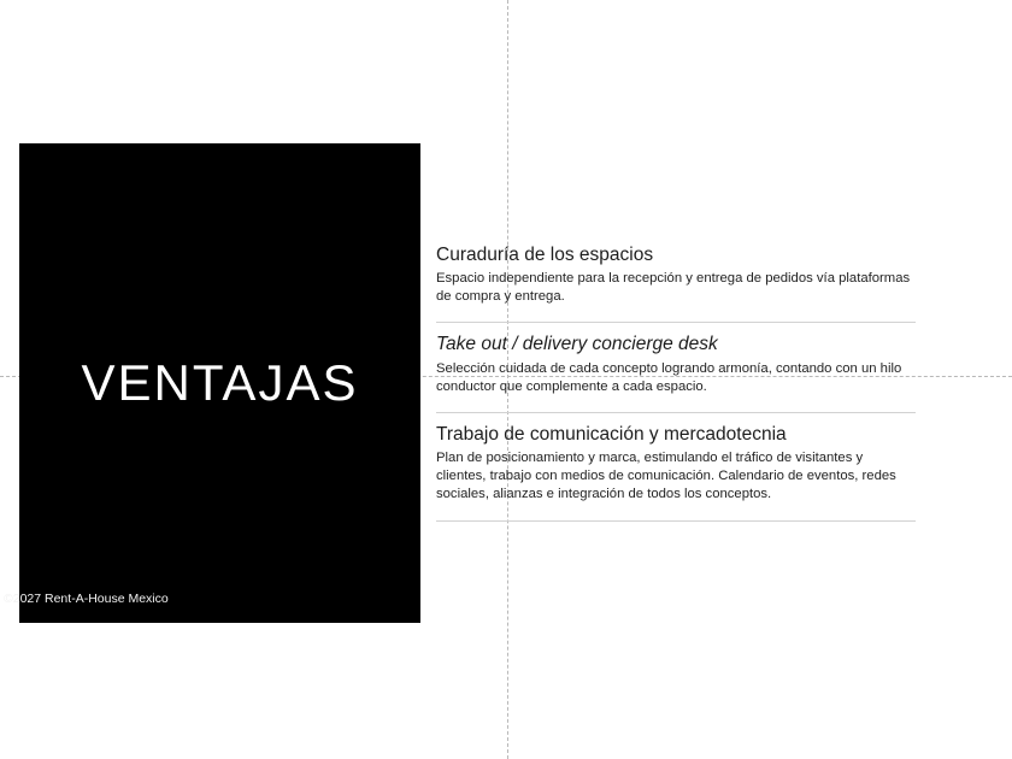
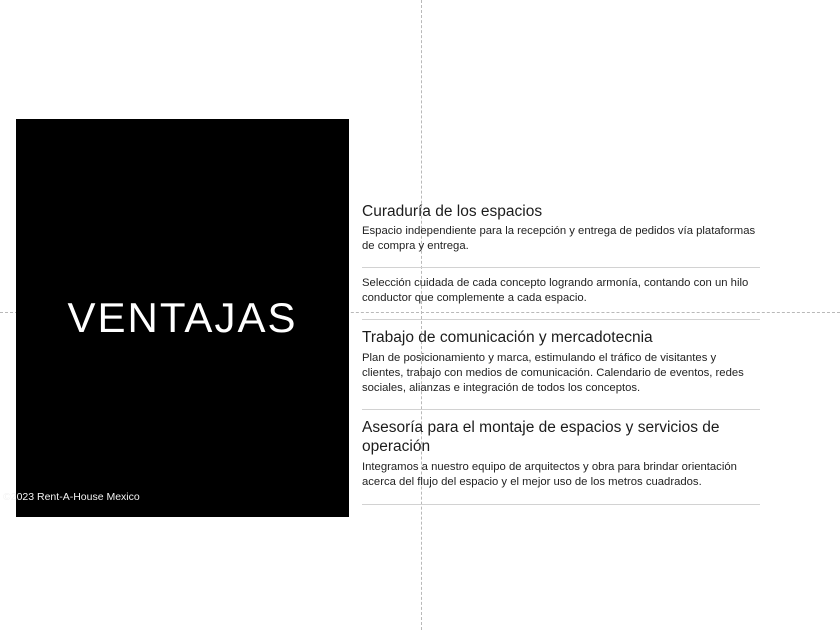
  VENTAJAS
  Curaduría de los espacios
  Espacio independiente para la recepción y entrega de pedidos vía plataformas de compra y entrega.
- Take out / delivery concierge desk
  Selección cuidada de cada concepto logrando armonía, contando con un hilo conductor que complemente a cada espacio.
  Trabajo de comunicación y mercadotecnia
  Plan de posicionamiento y marca, estimulando el tráfico de visitantes y clientes, trabajo con medios de comunicación. Calendario de eventos, redes sociales, alianzas e integración de todos los conceptos.
+ Asesoría para el montaje de espacios y servicios de operación
+ Integramos a nuestro equipo de arquitectos y obra para brindar orientación acerca del flujo del espacio y el mejor uso de los metros cuadrados.
- ©2027 Rent-A-House Mexico
+ ©2023 Rent-A-House Mexico
